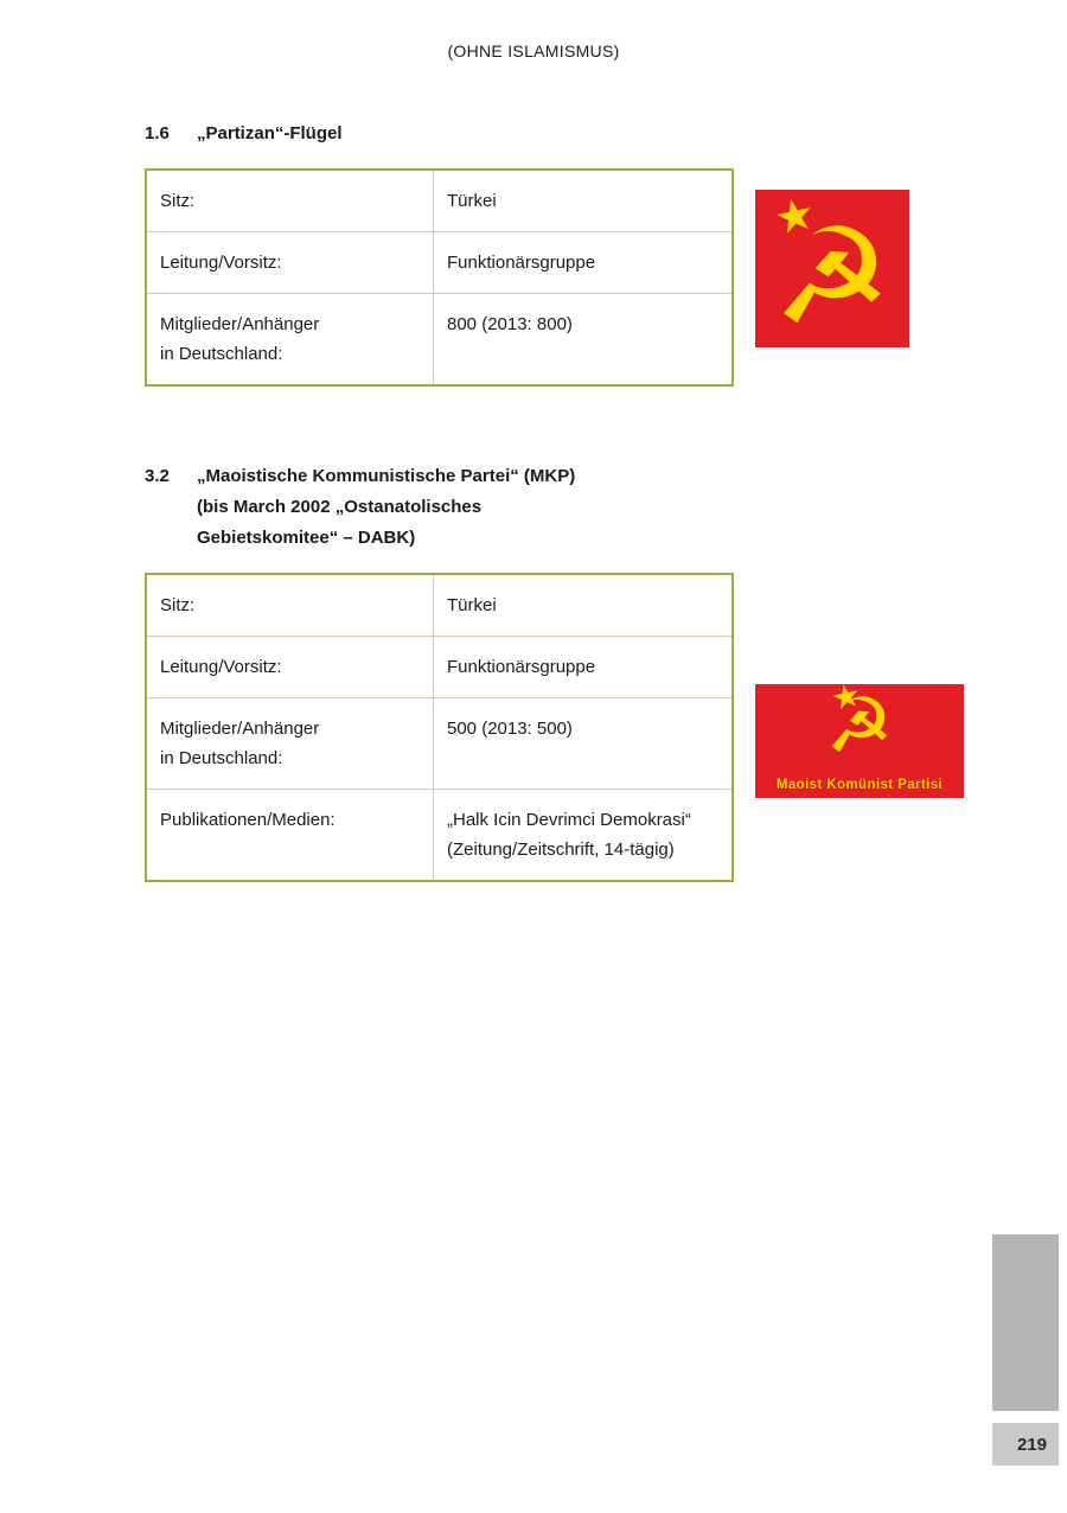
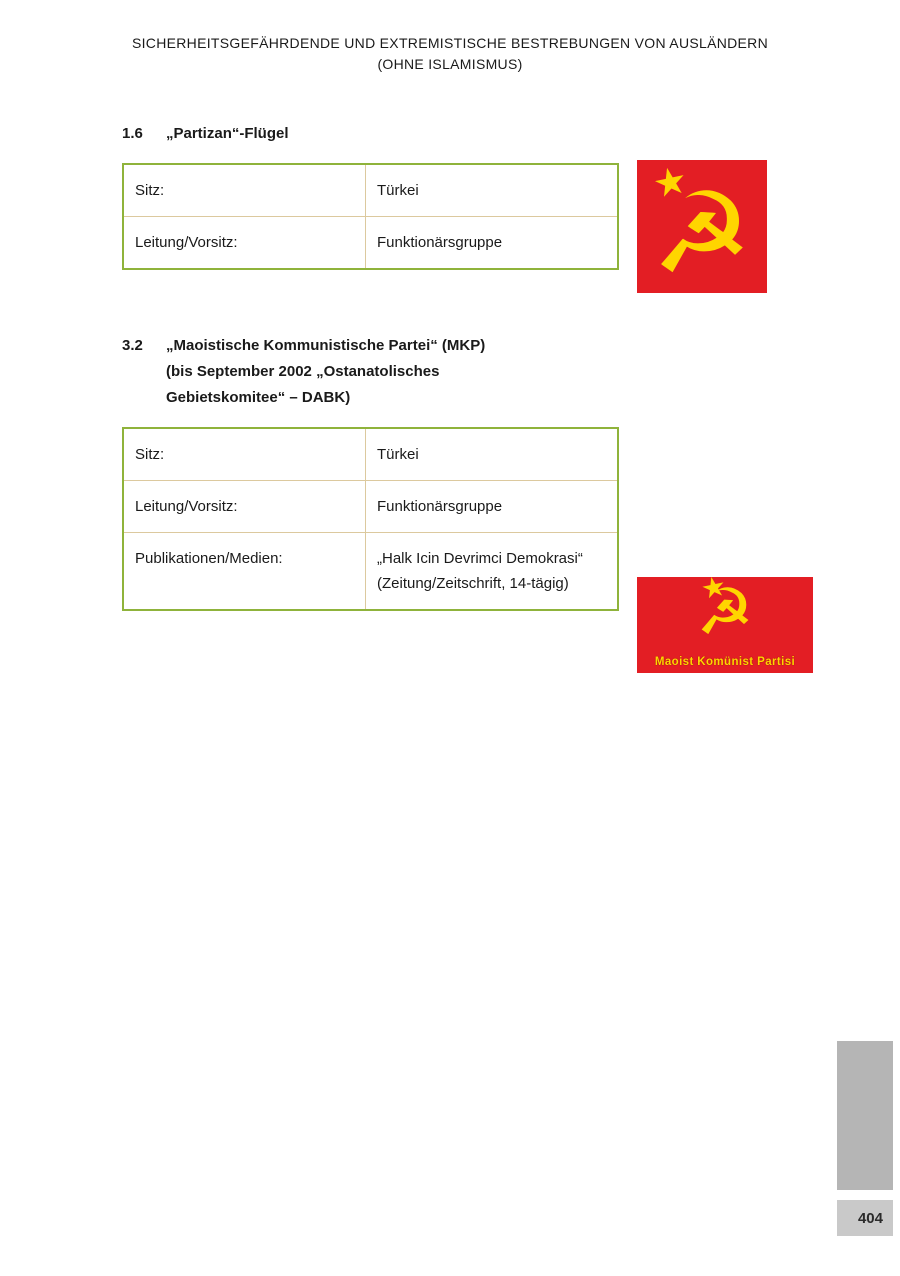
+ SICHERHEITSGEFÄHRDENDE UND EXTREMISTISCHE BESTREBUNGEN VON AUSLÄNDERN
  (OHNE ISLAMISMUS)
  1.6
  „Partizan“-Flügel
  Sitz:	Türkei
  Leitung/Vorsitz:	Funktionärsgruppe
- Mitglieder/Anhänger in Deutschland:	800 (2013: 800)
  3.2
  „Maoistische Kommunistische Partei“ (MKP)
- (bis March 2002 „Ostanatolisches
+ (bis September 2002 „Ostanatolisches
  Gebietskomitee“ – DABK)
  Sitz:	Türkei
  Leitung/Vorsitz:	Funktionärsgruppe
- Mitglieder/Anhänger in Deutschland:	500 (2013: 500)
  Publikationen/Medien:	„Halk Icin Devrimci Demokrasi“ (Zeitung/Zeitschrift, 14-tägig)
  ☭
  ☭
  Maoist Komünist Partisi
- 219
+ 404
